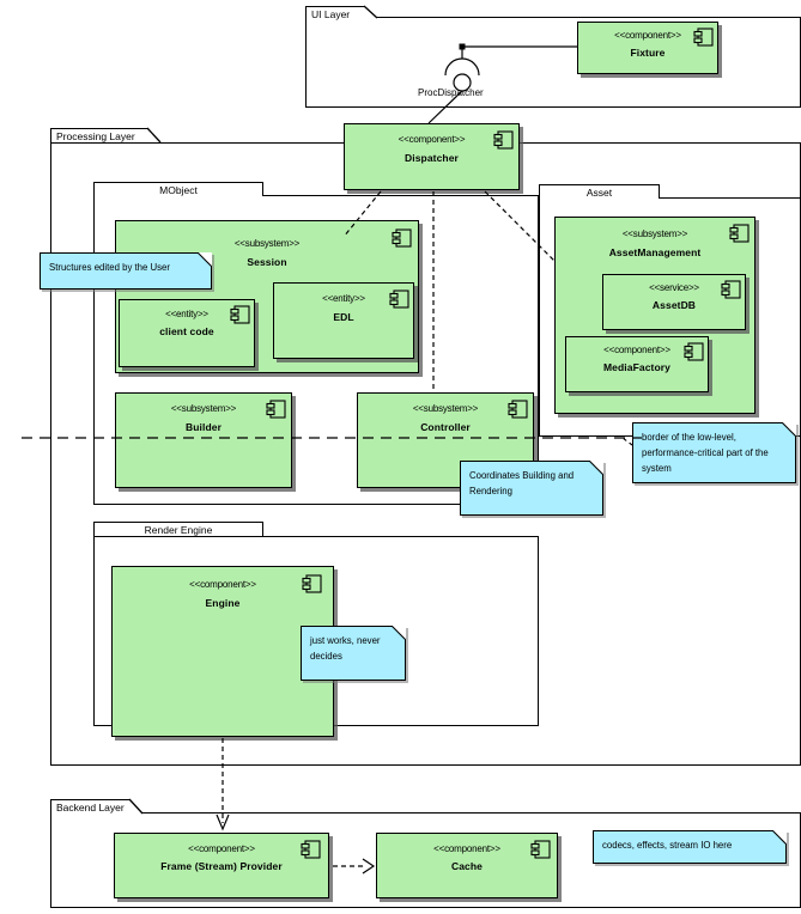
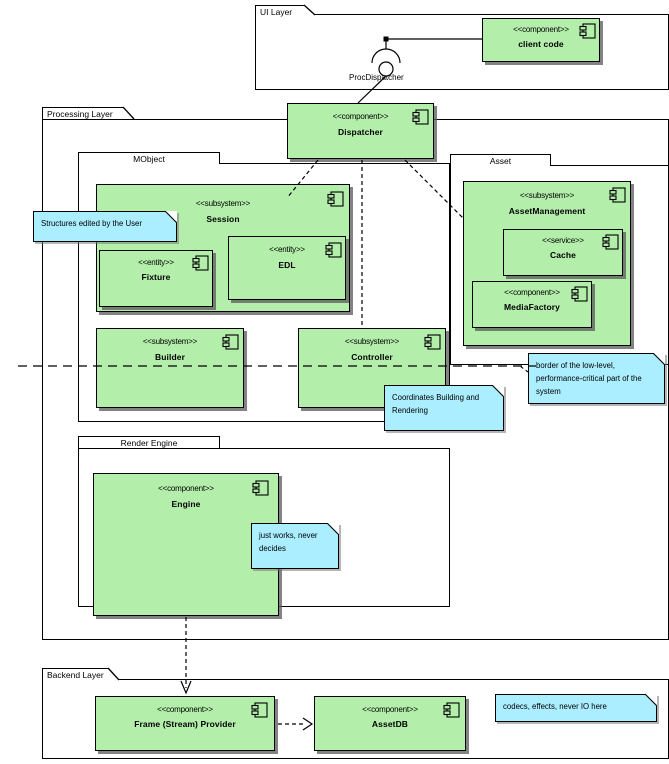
  UI Layer
  <<component>>
- Fixture
+ client code
  Processing Layer
  <<component>>
  Dispatcher
  ProcDisptcher
  MObject
  <<subsystem>>
  Session
  <<entity>>
- client code
+ Fixture
  <<entity>>
  EDL
  <<subsystem>>
  Builder
  <<subsystem>>
  Controller
  Asset
  <<subsystem>>
  AssetManagement
  <<service>>
- AssetDB
+ Cache
  <<component>>
  MediaFactory
  Render Engine
  <<component>>
  Engine
  Backend Layer
  <<component>>
  Frame (Stream) Provider
  <<component>>
- Cache
+ AssetDB
  Structures edited by the User
  Coordinates Building and Rendering
  border of the low-level, performance-critical part of the system
  just works, never decides
- codecs, effects, stream IO here
+ codecs, effects, never IO here
